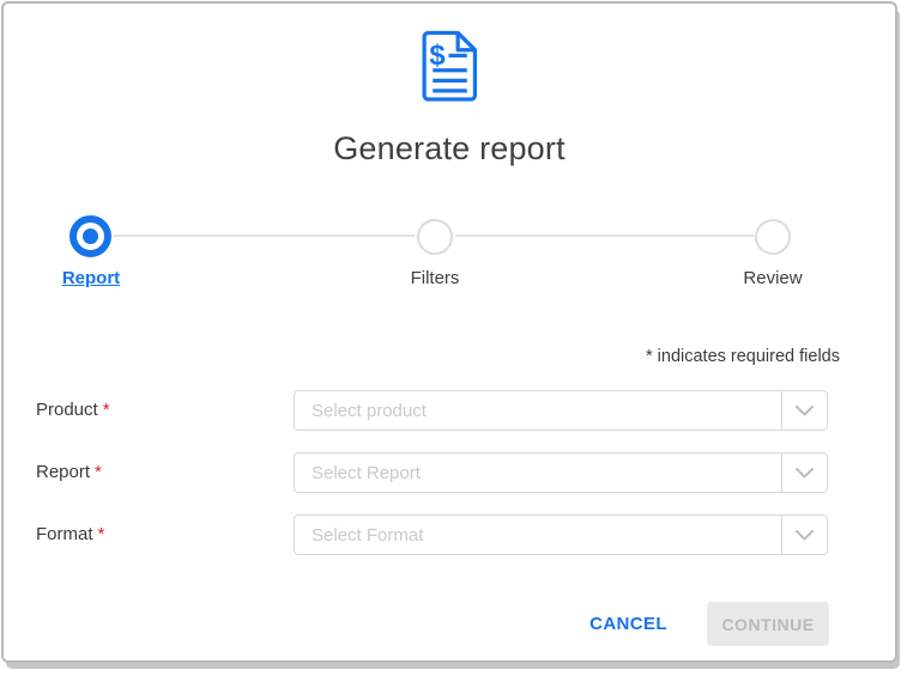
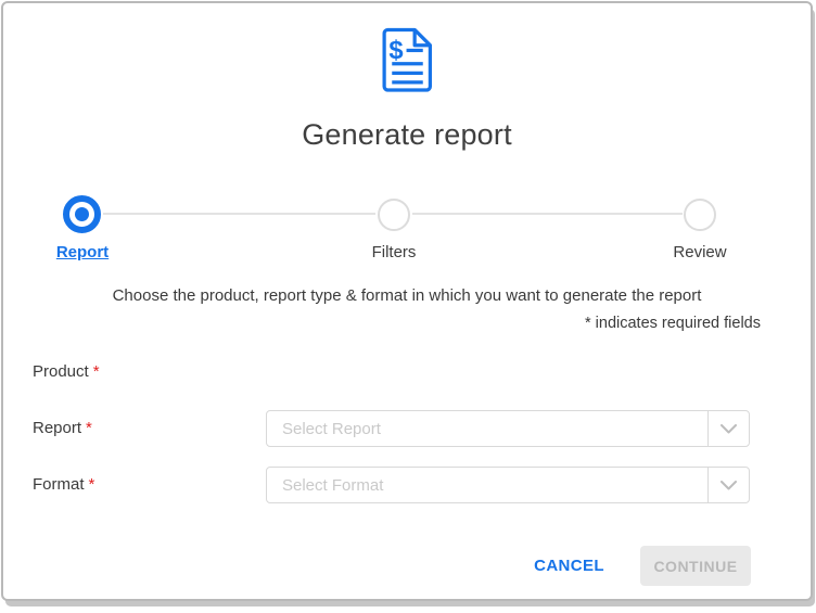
  $
  Generate report
  Report
  Filters
  Review
+ Choose the product, report type & format in which you want to generate the report
  * indicates required fields
  Product *
- Select product
  Report *
  Select Report
  Format *
  Select Format
  CANCEL
  CONTINUE
